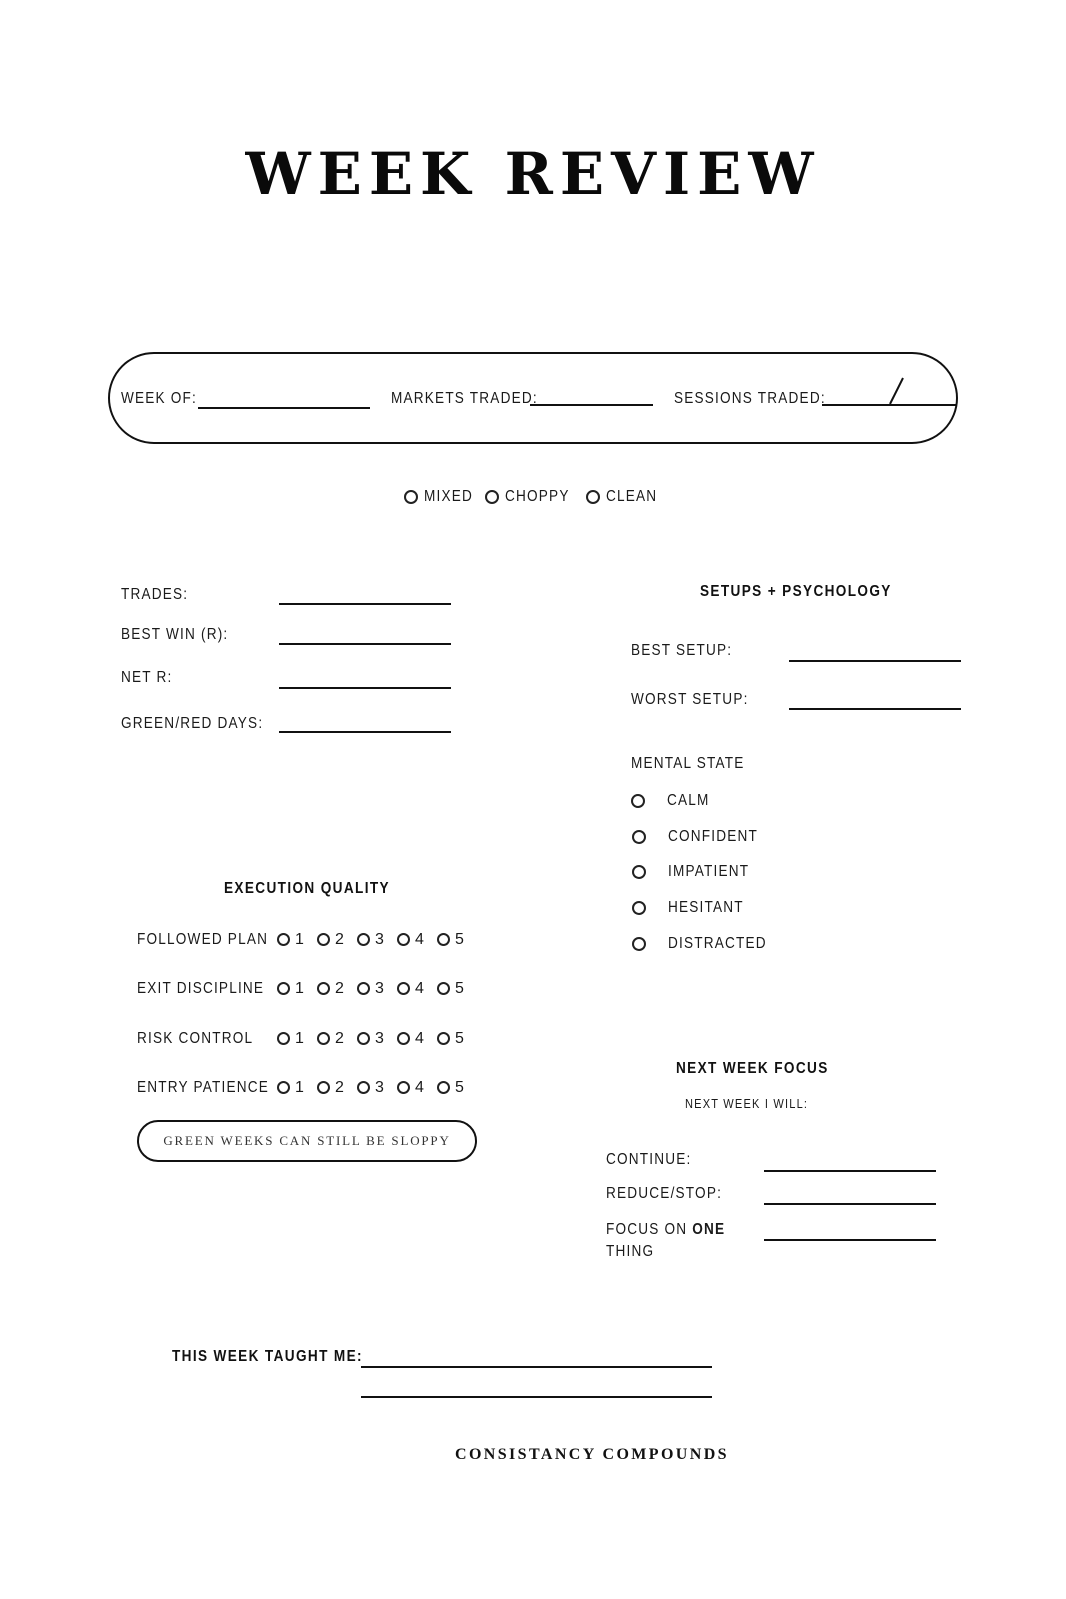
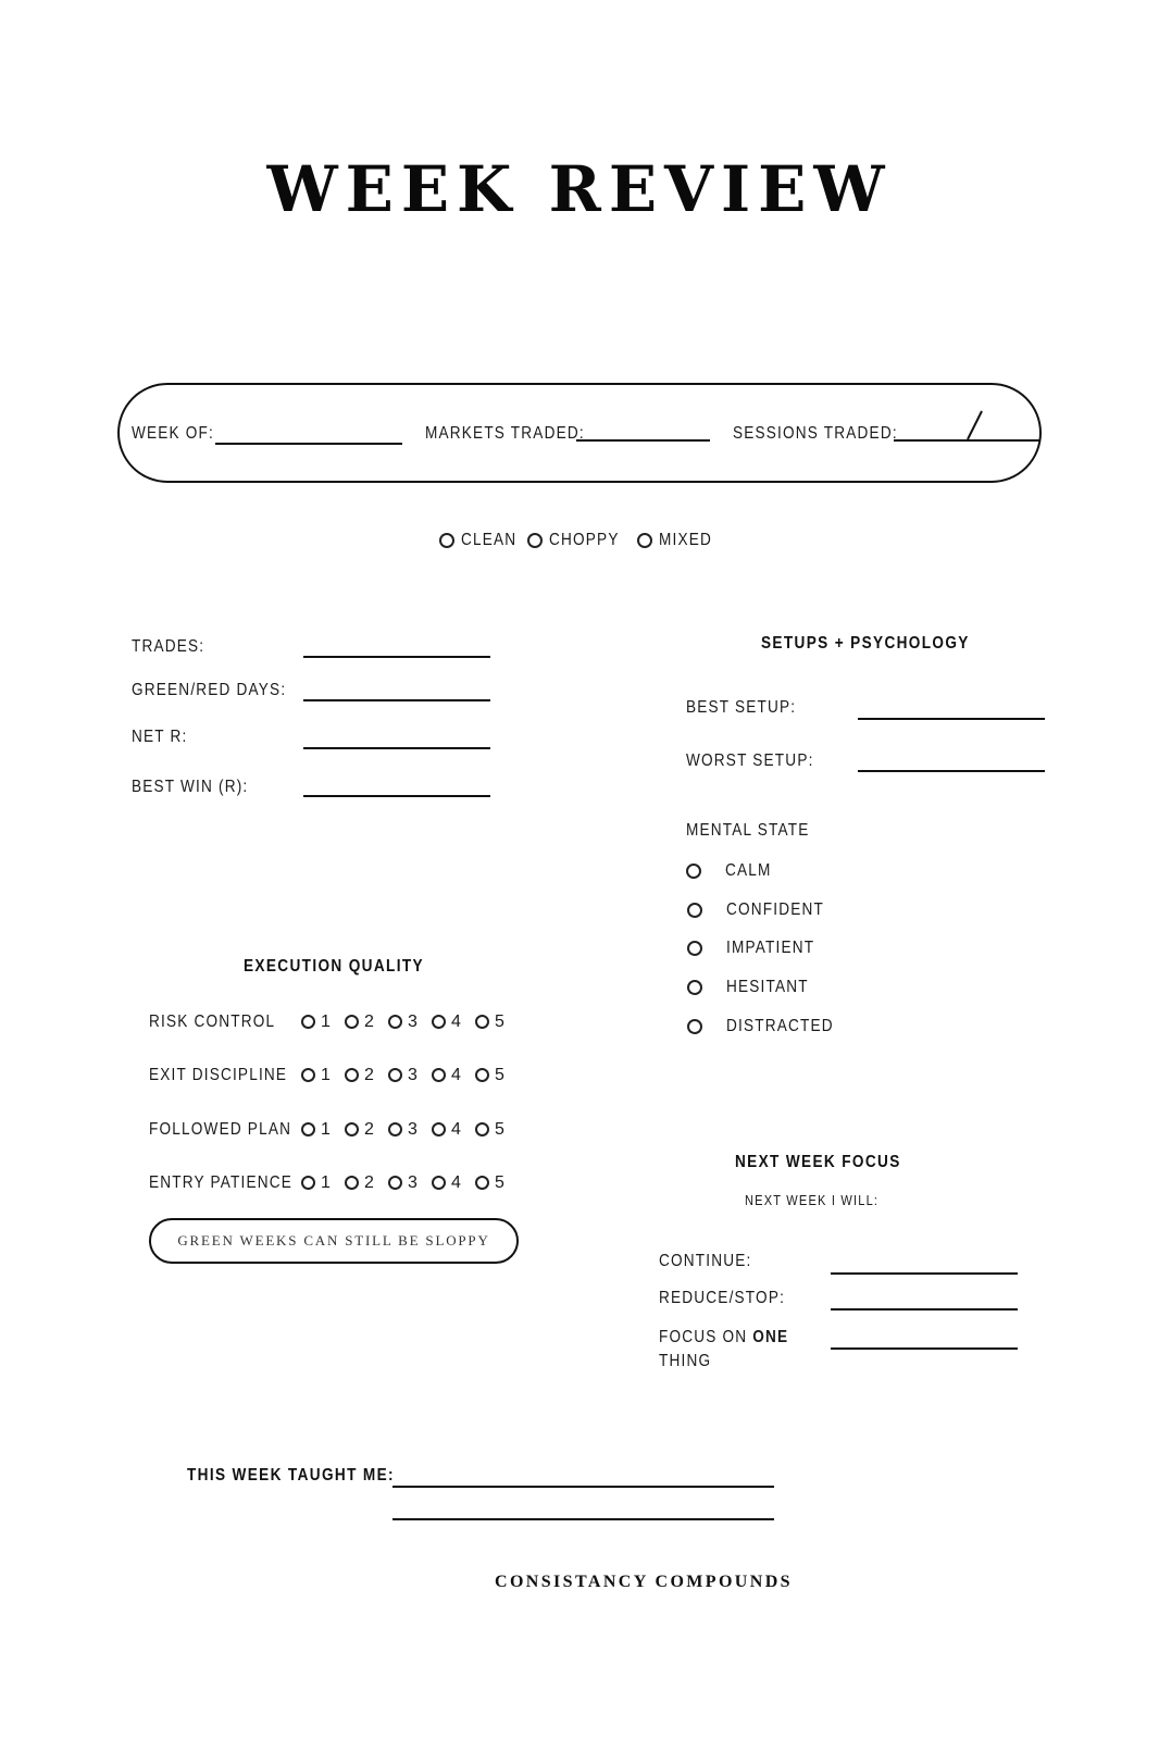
  WEEK REVIEW
  WEEK OF:
  MARKETS TRADED:
  SESSIONS TRADED:
- MIXED
+ CLEAN
  CHOPPY
- CLEAN
+ MIXED
  TRADES:
- BEST WIN (R):
+ GREEN/RED DAYS:
  NET R:
- GREEN/RED DAYS:
+ BEST WIN (R):
  SETUPS + PSYCHOLOGY
  BEST SETUP:
  WORST SETUP:
  MENTAL STATE
  CALM
  CONFIDENT
  IMPATIENT
  HESITANT
  DISTRACTED
  EXECUTION QUALITY
- FOLLOWED PLAN
+ RISK CONTROL
  1 2 3 4 5
  EXIT DISCIPLINE
  1 2 3 4 5
- RISK CONTROL
+ FOLLOWED PLAN
  1 2 3 4 5
  ENTRY PATIENCE
  1 2 3 4 5
  GREEN WEEKS CAN STILL BE SLOPPY
  NEXT WEEK FOCUS
  NEXT WEEK I WILL:
  CONTINUE:
  REDUCE/STOP:
  FOCUS ON ONE
  THING
  THIS WEEK TAUGHT ME:
  CONSISTANCY COMPOUNDS
